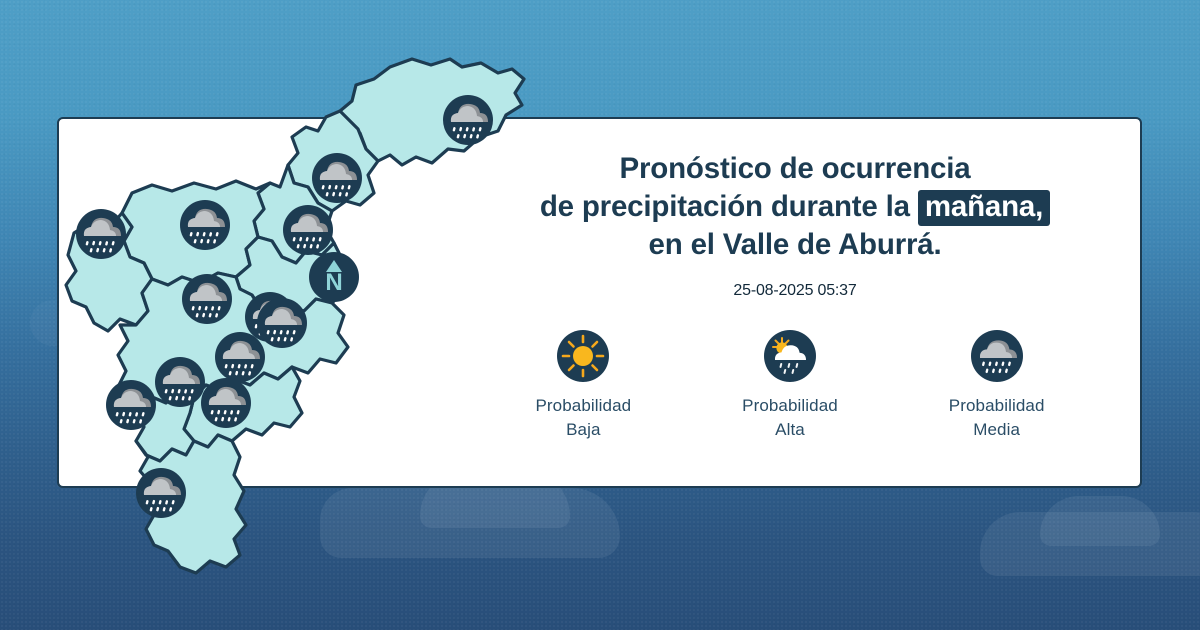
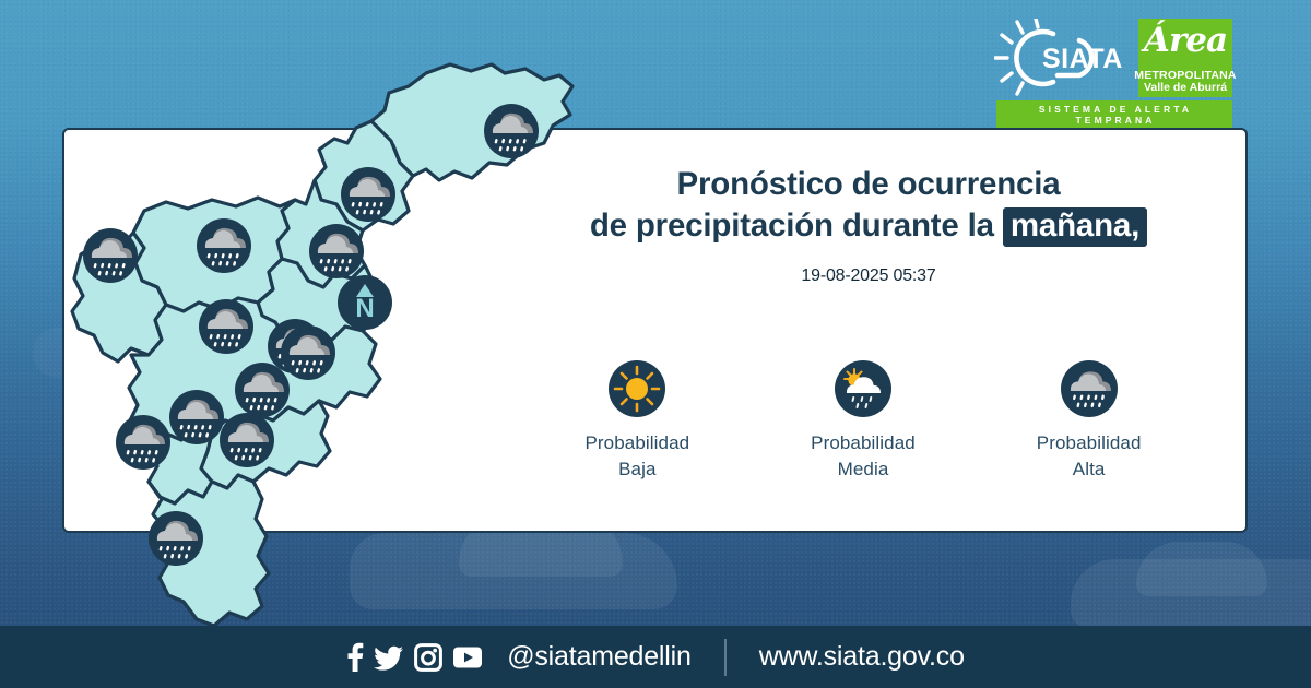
+ SIATA
+ Área
+ METROPOLITANA
+ Valle de Aburrá
+ SISTEMA DE ALERTA TEMPRANA
  N
  Pronóstico de ocurrencia
  de precipitación durante la mañana,
- en el Valle de Aburrá.
- 25-08-2025 05:37
+ 19-08-2025 05:37
  Probabilidad
  Baja
  Probabilidad
- Alta
+ Media
  Probabilidad
- Media
+ Alta
+ @siatamedellin
+ www.siata.gov.co
